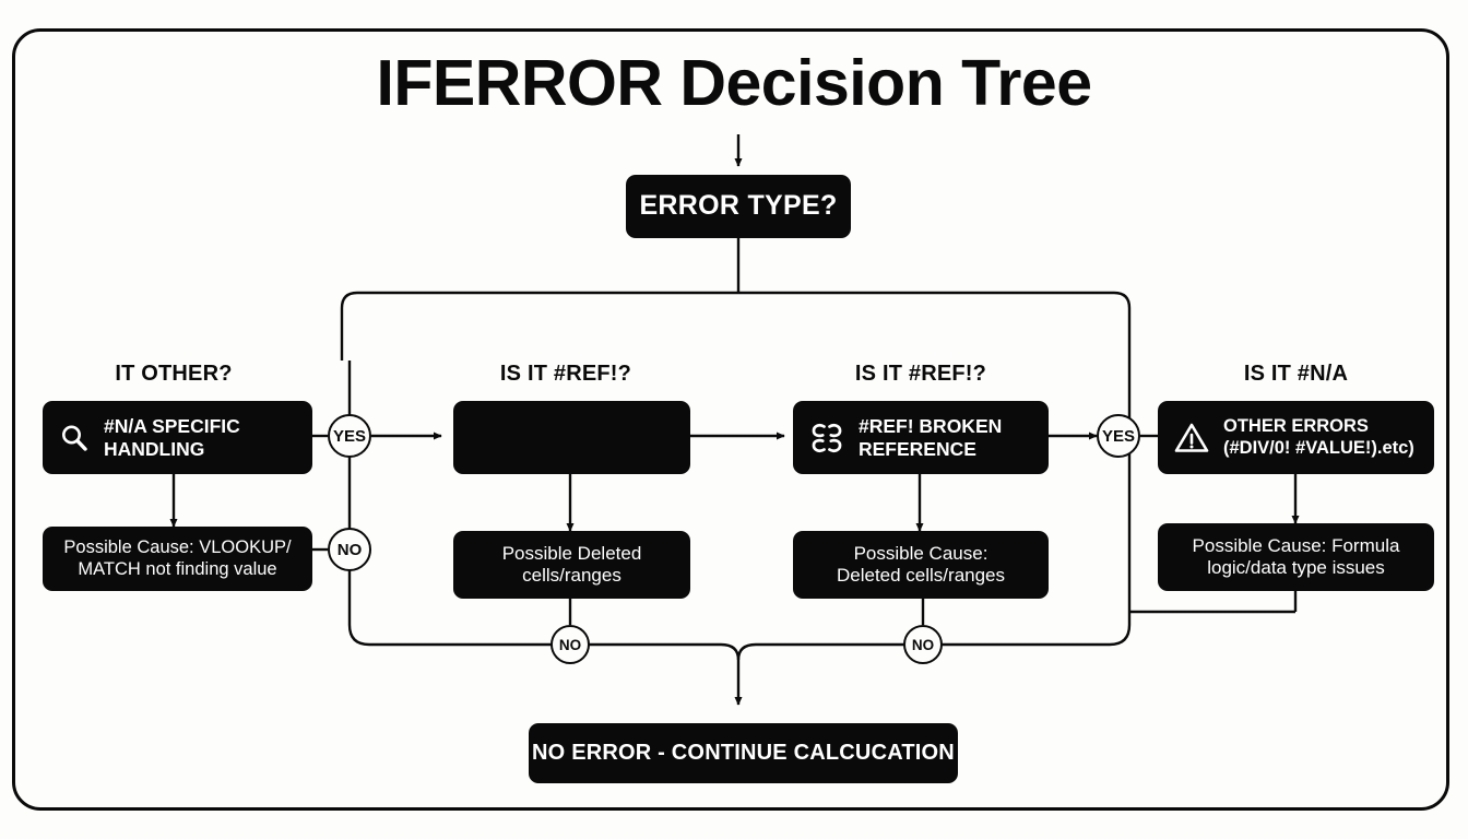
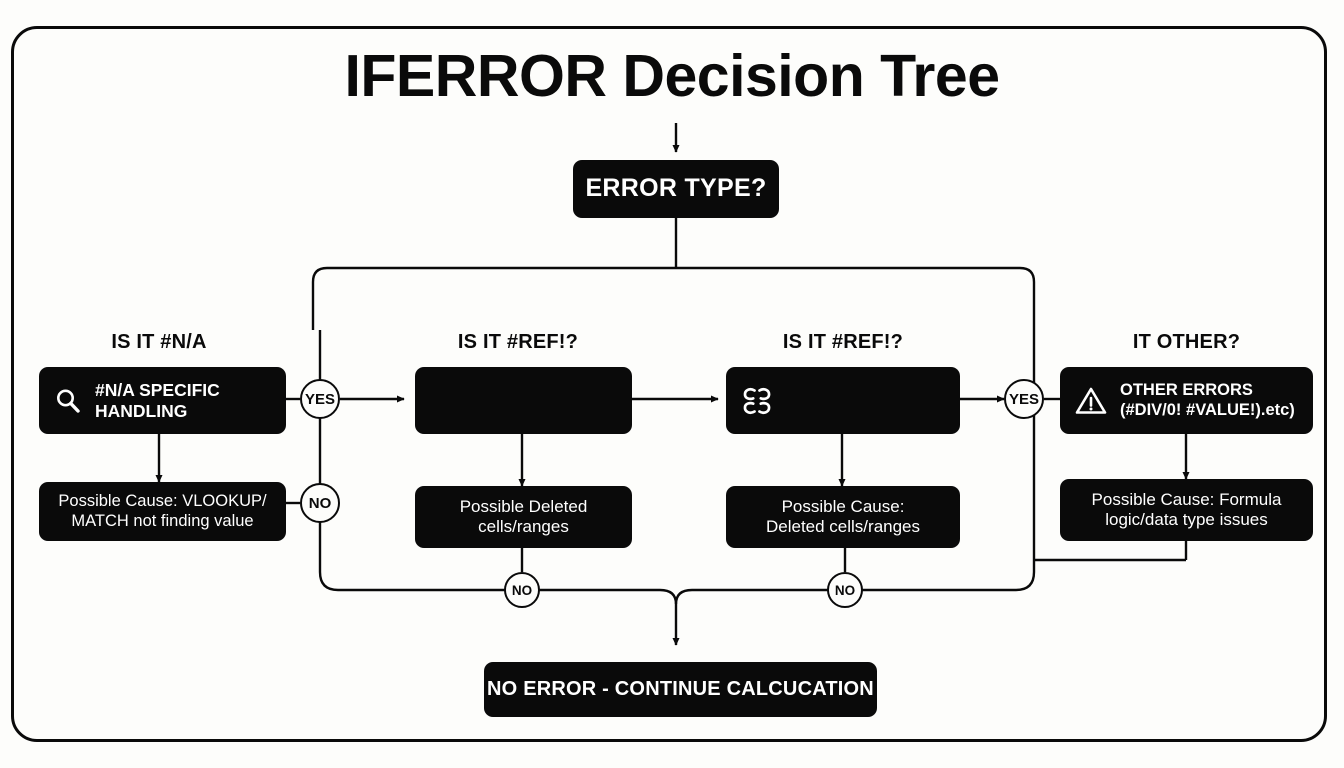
  IFERROR Decision Tree
  ERROR TYPE?
- IT OTHER?
+ IS IT #N/A
  #N/A SPECIFIC
  HANDLING
  Possible Cause: VLOOKUP/
  MATCH not finding value
  IS IT #REF!?
  Possible Deleted
  cells/ranges
  IS IT #REF!?
- #REF! BROKEN
- REFERENCE
  Possible Cause:
  Deleted cells/ranges
- IS IT #N/A
+ IT OTHER?
  OTHER ERRORS
  (#DIV/0! #VALUE!).etc)
  Possible Cause: Formula
  logic/data type issues
  YES
  NO
  YES
  NO
  NO
  NO ERROR - CONTINUE CALCUCATION
